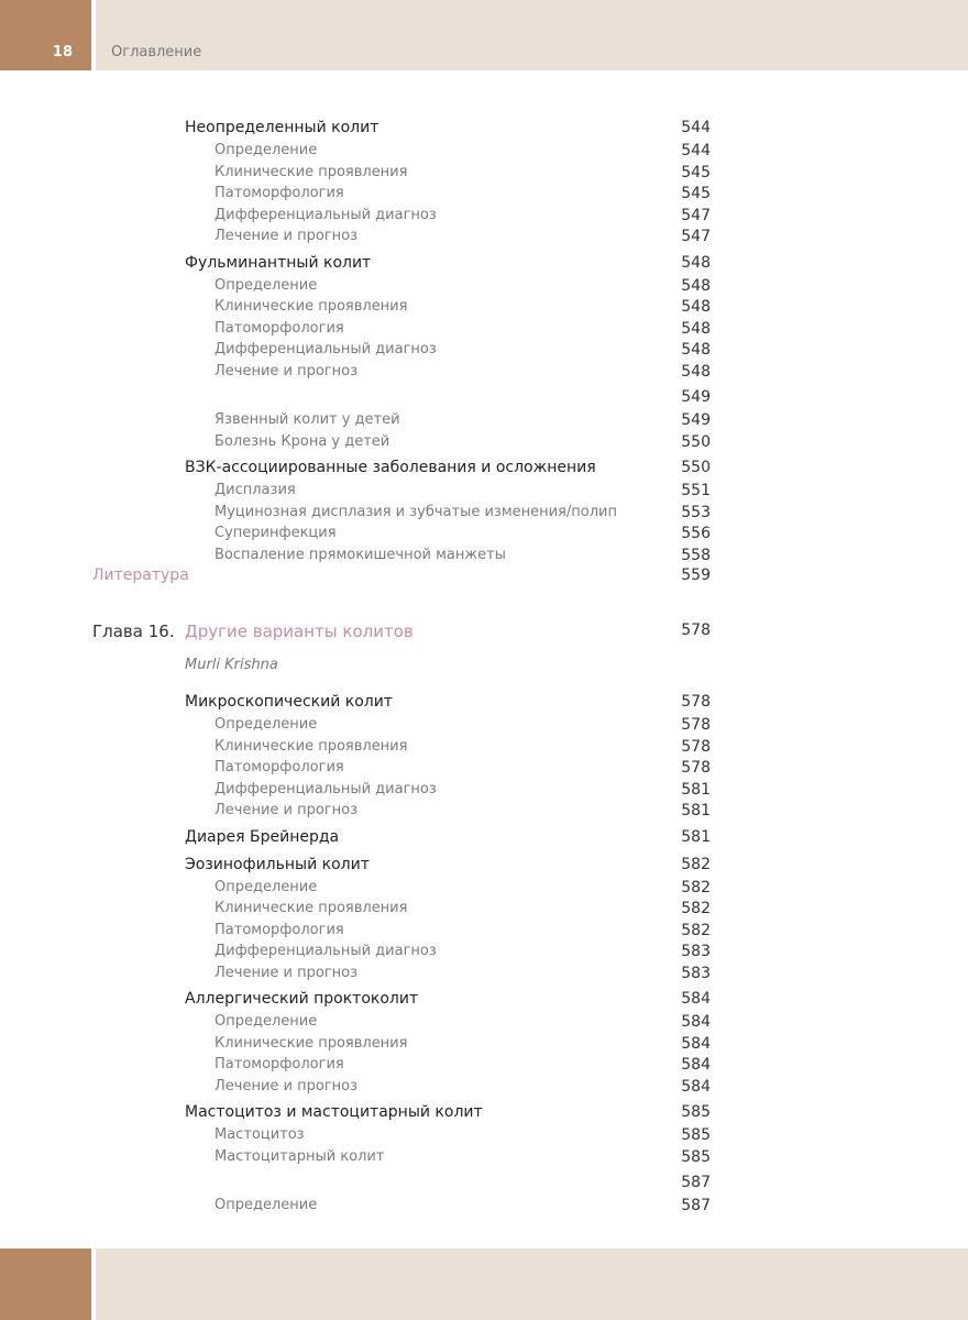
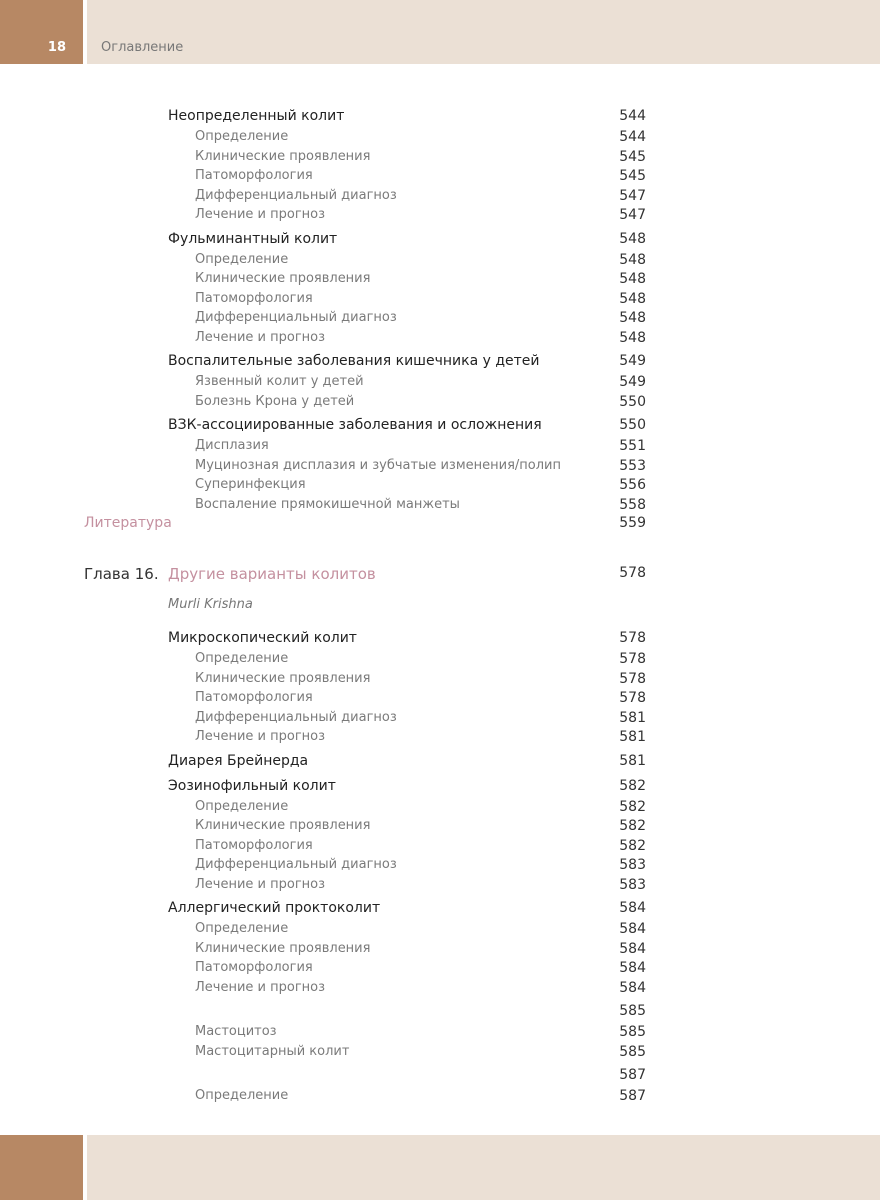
  18
  Оглавление
  Литература
  559
  Глава 16.
  Другие варианты колитов
  578
  Murli Krishna
  Неопределенный колит
  544
  Определение
  544
  Клинические проявления
  545
  Патоморфология
  545
  Дифференциальный диагноз
  547
  Лечение и прогноз
  547
  Фульминантный колит
  548
  Определение
  548
  Клинические проявления
  548
  Патоморфология
  548
  Дифференциальный диагноз
  548
  Лечение и прогноз
  548
+ Воспалительные заболевания кишечника у детей
  549
  Язвенный колит у детей
  549
  Болезнь Крона у детей
  550
  ВЗК-ассоциированные заболевания и осложнения
  550
  Дисплазия
  551
  Муцинозная дисплазия и зубчатые изменения/полип
  553
  Суперинфекция
  556
  Воспаление прямокишечной манжеты
  558
  Микроскопический колит
  578
  Определение
  578
  Клинические проявления
  578
  Патоморфология
  578
  Дифференциальный диагноз
  581
  Лечение и прогноз
  581
  Диарея Брейнерда
  581
  Эозинофильный колит
  582
  Определение
  582
  Клинические проявления
  582
  Патоморфология
  582
  Дифференциальный диагноз
  583
  Лечение и прогноз
  583
  Аллергический проктоколит
  584
  Определение
  584
  Клинические проявления
  584
  Патоморфология
  584
  Лечение и прогноз
  584
- Мастоцитоз и мастоцитарный колит
  585
  Мастоцитоз
  585
  Мастоцитарный колит
  585
  587
  Определение
  587
